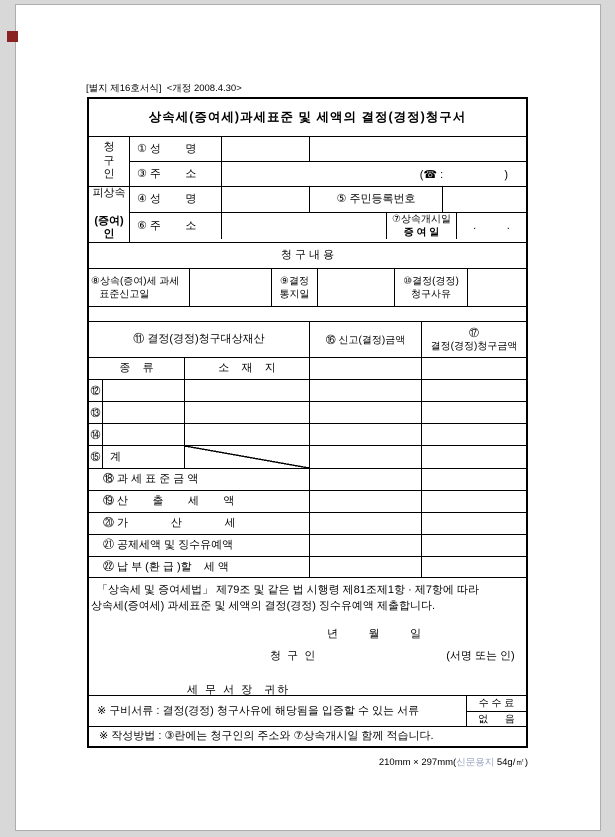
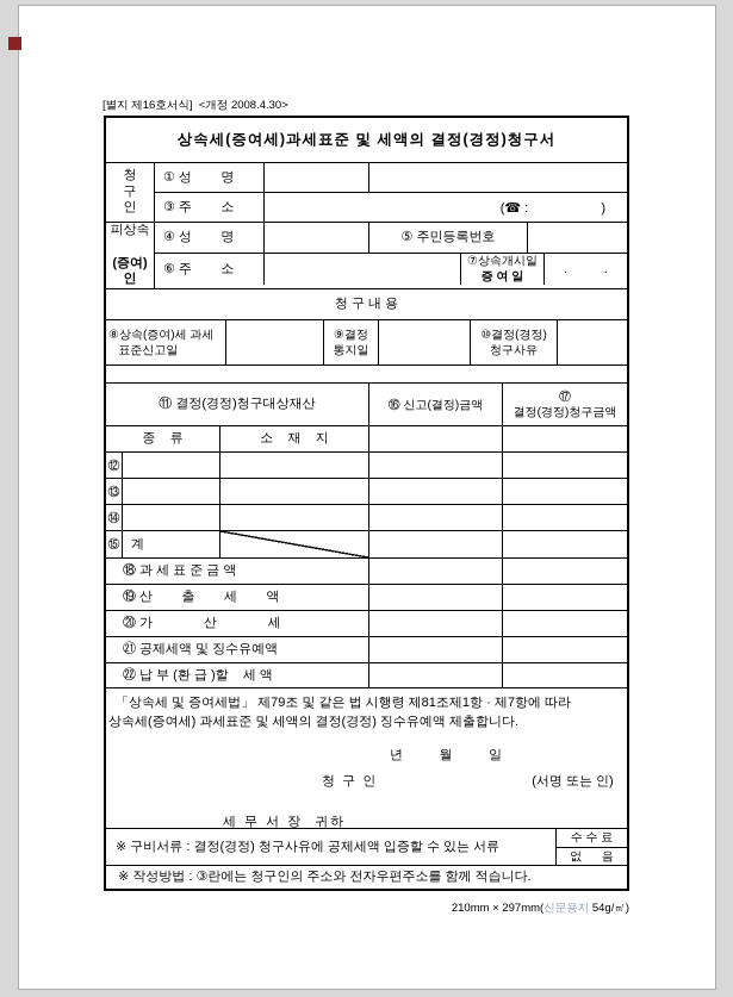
  [별지 제16호서식] <개정 2008.4.30>
  상속세(증여세)과세표준 및 세액의 결정(경정)청구서
  청
  구
  인
  ① 성 명
  ③ 주 소
  (☎ : )
  피상속
  (증여)인
  ④ 성 명
  ⑤ 주민등록번호
  ⑥ 주 소
  ⑦상속개시일
  증 여 일
  . .
  청 구 내 용
  ⑧상속(증여)세 과세
  표준신고일
  ⑨결정
  통지일
  ⑩결정(경정)
  청구사유
  ⑪ 결정(경정)청구대상재산
  ⑯ 신고(결정)금액
  ⑰
  결정(경정)청구금액
  종 류
  소 재 지
  ⑫
  ⑬
  ⑭
  ⑮
  계
  ⑱ 과 세 표 준 금 액
  ⑲ 산 출 세 액
  ⑳ 가 산 세
  ㉑ 공제세액 및 징수유예액
  ㉒ 납 부 (환 급 )할 세 액
  「상속세 및 증여세법」 제79조 및 같은 법 시행령 제81조제1항 · 제7항에 따라
  상속세(증여세) 과세표준 및 세액의 결정(경정) 징수유예액 제출합니다.
  년 월 일
  청 구 인
  (서명 또는 인)
  세 무 서 장 귀하
- ※ 구비서류 : 결정(경정) 청구사유에 해당됨을 입증할 수 있는 서류
+ ※ 구비서류 : 결정(경정) 청구사유에 공제세액 입증할 수 있는 서류
  수 수 료
  없 음
- ※ 작성방법 : ③란에는 청구인의 주소와 ⑦상속개시일 함께 적습니다.
+ ※ 작성방법 : ③란에는 청구인의 주소와 전자우편주소를 함께 적습니다.
  210mm × 297mm(신문용지 54g/㎡)
